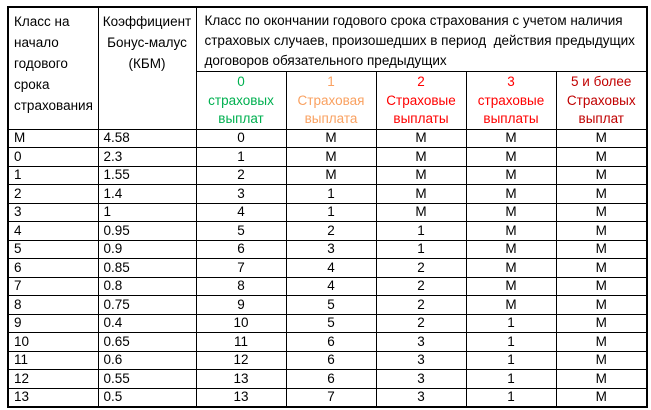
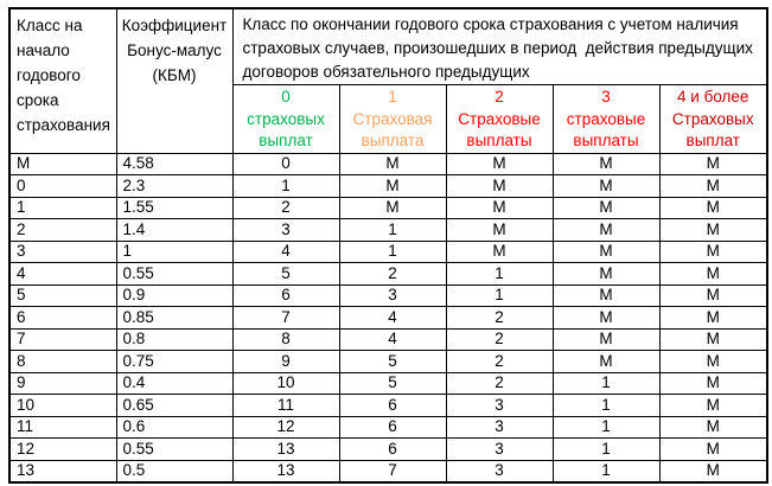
  Класс на начало годового срока страхования	Коэффициент Бонус-малус (КБМ)	Класс по окончании годового срока страхования с учетом наличия страховых случаев, произошедших в период действия предыдущих договоров обязательного предыдущих
- 0 страховых выплат	1 Страховая выплата	2 Страховые выплаты	3 страховые выплаты	5 и более Страховых выплат
+ 0 страховых выплат	1 Страховая выплата	2 Страховые выплаты	3 страховые выплаты	4 и более Страховых выплат
  М	4.58	0	М	М	М	М
  0	2.3	1	М	М	М	М
  1	1.55	2	М	М	М	М
  2	1.4	3	1	М	М	М
  3	1	4	1	М	М	М
- 4	0.95	5	2	1	М	М
+ 4	0.55	5	2	1	М	М
  5	0.9	6	3	1	М	М
  6	0.85	7	4	2	М	М
  7	0.8	8	4	2	М	М
  8	0.75	9	5	2	М	М
  9	0.4	10	5	2	1	М
  10	0.65	11	6	3	1	М
  11	0.6	12	6	3	1	М
  12	0.55	13	6	3	1	М
  13	0.5	13	7	3	1	М
